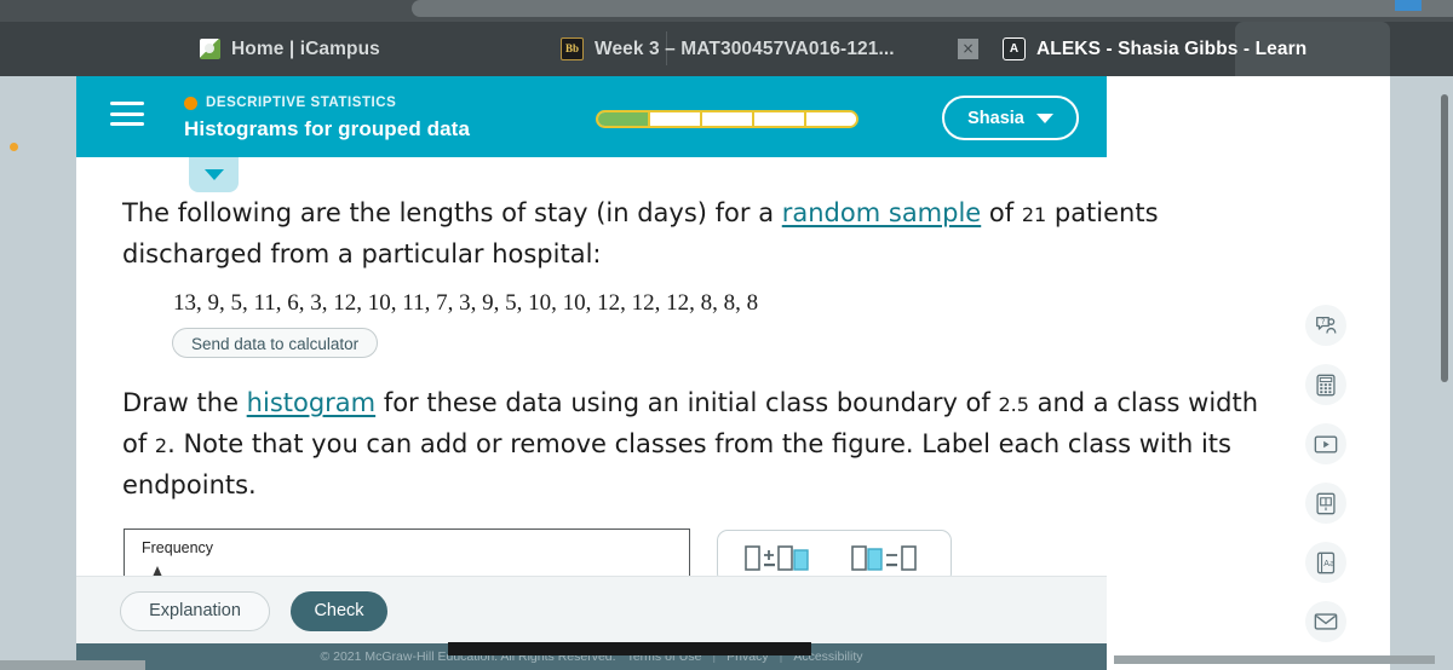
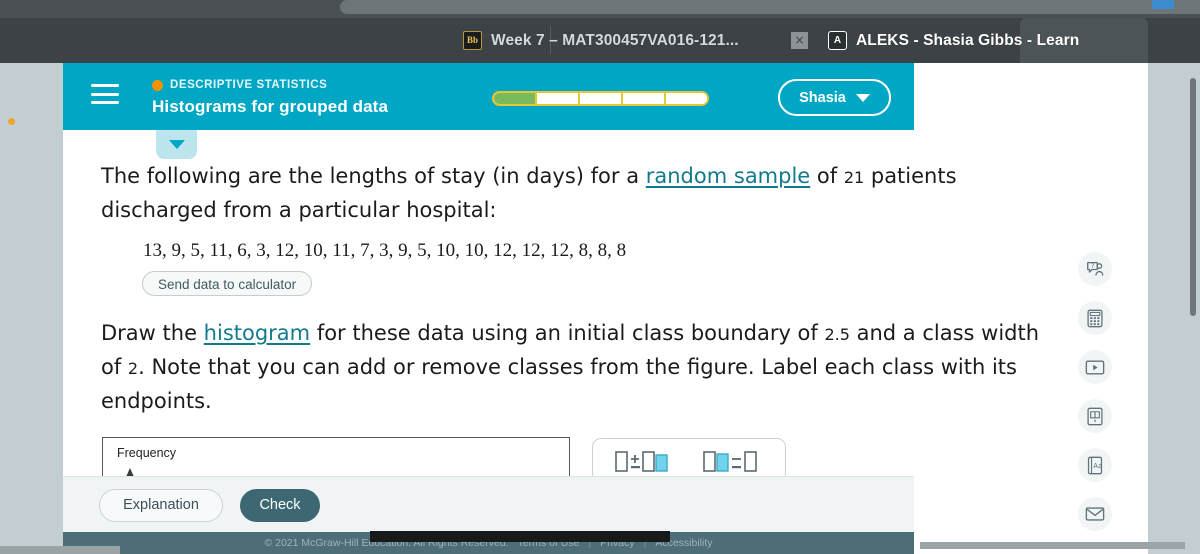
- Home | iCampus
  Bb
- Week 3 – MAT300457VA016-121...
+ Week 7 – MAT300457VA016-121...
  ×
  A
  ALEKS - Shasia Gibbs - Learn
  DESCRIPTIVE STATISTICS
  Histograms for grouped data
  Shasia
  The following are the lengths of stay (in days) for a random sample of 21 patients discharged from a particular hospital:
  13, 9, 5, 11, 6, 3, 12, 10, 11, 7, 3, 9, 5, 10, 10, 12, 12, 12, 8, 8, 8
  Send data to calculator
  Draw the histogram for these data using an initial class boundary of 2.5 and a class width of 2. Note that you can add or remove classes from the figure. Label each class with its endpoints.
  Frequency
  Explanation
  Check
  © 2021 McGraw-Hill Education. All Rights Reserved.
  Terms of Use
  |
  Privacy
  |
  Accessibility
  Aa
